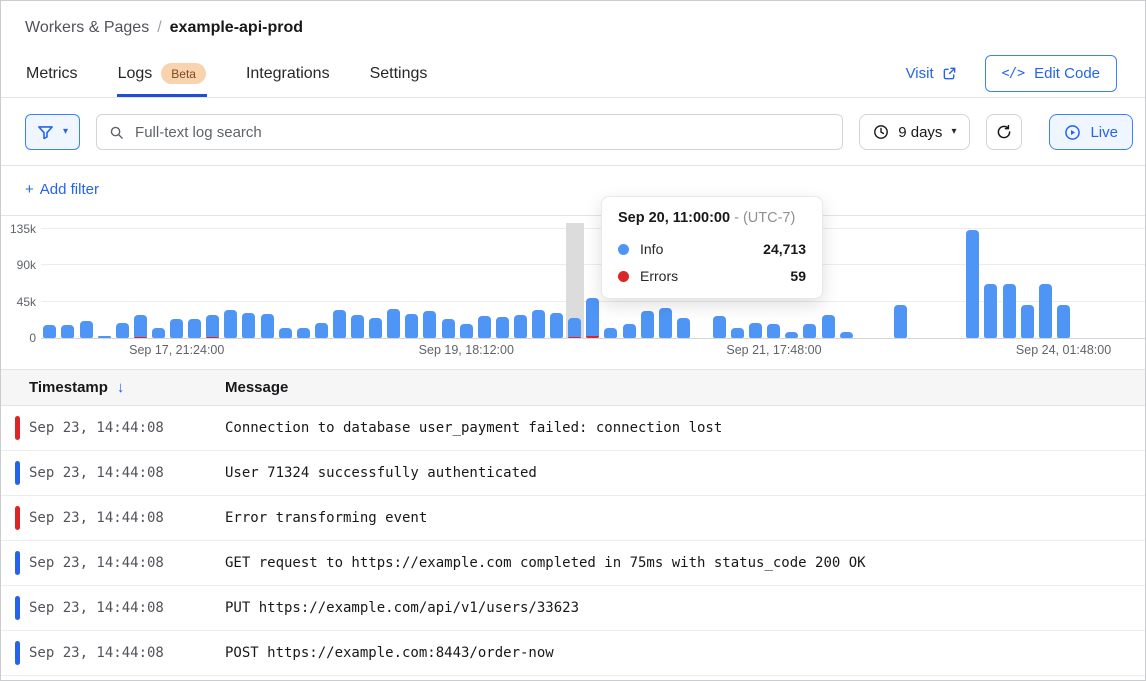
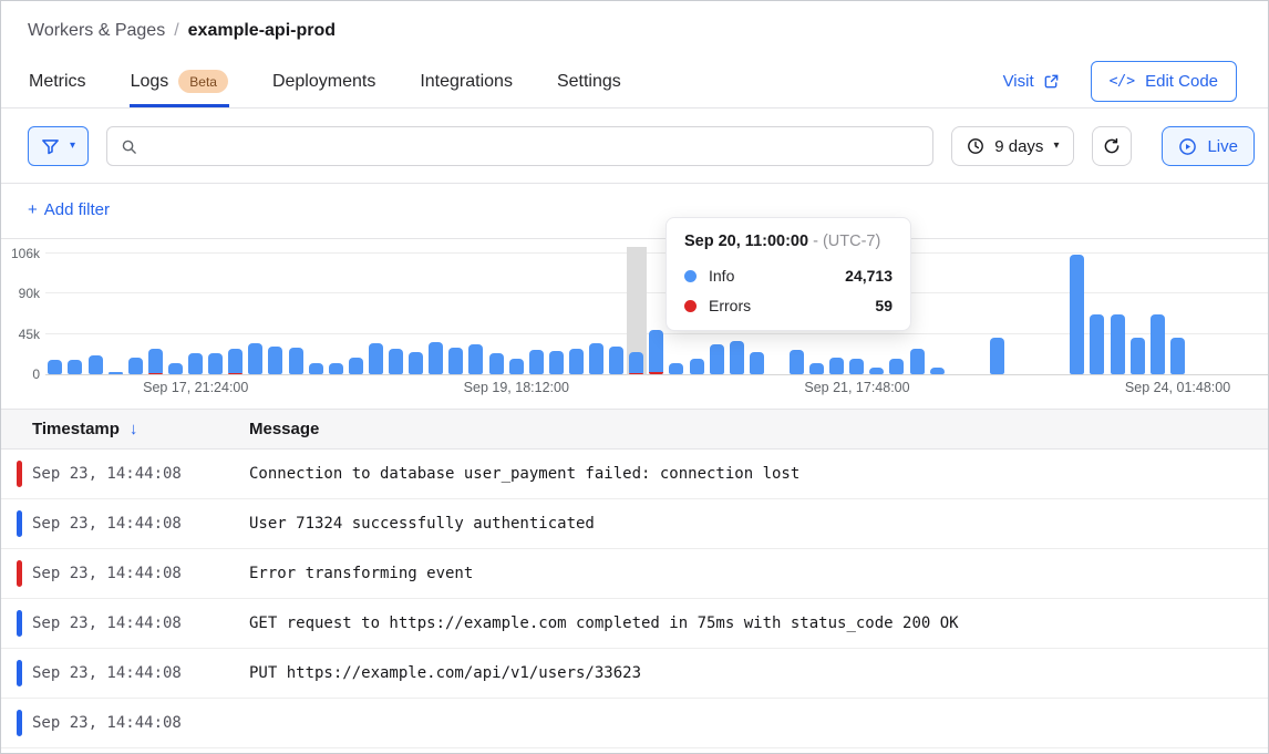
  Workers & Pages
  /
  example-api-prod
  Metrics
  Logs
  Beta
+ Deployments
  Integrations
  Settings
  Visit
  </>
  Edit Code
  ▾
- Full-text log search
  9 days
  ▾
  Live
  +
  Add filter
  0
  45k
  90k
- 135k
+ 106k
  Sep 17, 21:24:00
  Sep 19, 18:12:00
  Sep 21, 17:48:00
  Sep 24, 01:48:00
  Sep 20, 11:00:00 - (UTC-7)
  Info
  24,713
  Errors
  59
  Timestamp
  ↓
  Message
  Sep 23, 14:44:08
  Connection to database user_payment failed: connection lost
  Sep 23, 14:44:08
  User 71324 successfully authenticated
  Sep 23, 14:44:08
  Error transforming event
  Sep 23, 14:44:08
  GET request to https://example.com completed in 75ms with status_code 200 OK
  Sep 23, 14:44:08
  PUT https://example.com/api/v1/users/33623
  Sep 23, 14:44:08
- POST https://example.com:8443/order-now
